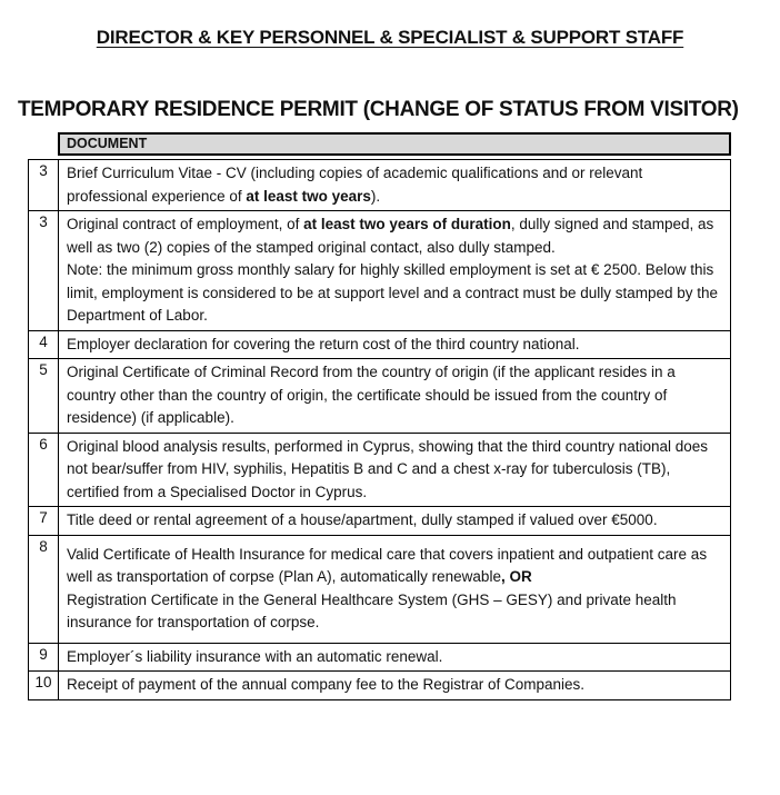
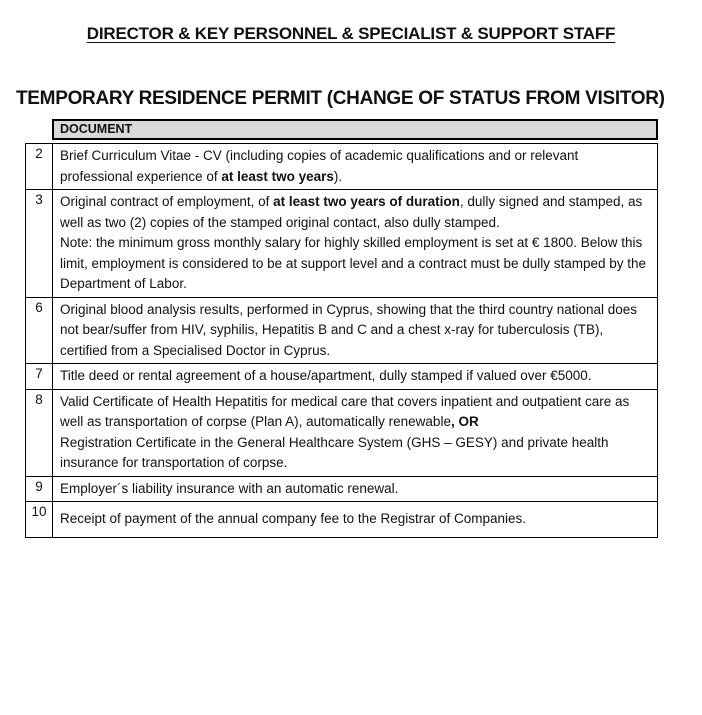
  DIRECTOR & KEY PERSONNEL & SPECIALIST & SUPPORT STAFF
  TEMPORARY RESIDENCE PERMIT (CHANGE OF STATUS FROM VISITOR)
  DOCUMENT
- 3	Brief Curriculum Vitae - CV (including copies of academic qualifications and or relevant professional experience of at least two years).
+ 2	Brief Curriculum Vitae - CV (including copies of academic qualifications and or relevant professional experience of at least two years).
- 3	Original contract of employment, of at least two years of duration, dully signed and stamped, as well as two (2) copies of the stamped original contact, also dully stamped.Note: the minimum gross monthly salary for highly skilled employment is set at € 2500. Below this limit, employment is considered to be at support level and a contract must be dully stamped by the Department of Labor.
+ 3	Original contract of employment, of at least two years of duration, dully signed and stamped, as well as two (2) copies of the stamped original contact, also dully stamped.Note: the minimum gross monthly salary for highly skilled employment is set at € 1800. Below this limit, employment is considered to be at support level and a contract must be dully stamped by the Department of Labor.
- 4	Employer declaration for covering the return cost of the third country national.
- 5	Original Certificate of Criminal Record from the country of origin (if the applicant resides in a country other than the country of origin, the certificate should be issued from the country of residence) (if applicable).
  6	Original blood analysis results, performed in Cyprus, showing that the third country national does not bear/suffer from HIV, syphilis, Hepatitis B and C and a chest x-ray for tuberculosis (TB), certified from a Specialised Doctor in Cyprus.
  7	Title deed or rental agreement of a house/apartment, dully stamped if valued over €5000.
- 8	Valid Certificate of Health Insurance for medical care that covers inpatient and outpatient care as well as transportation of corpse (Plan A), automatically renewable, ORRegistration Certificate in the General Healthcare System (GHS – GESY) and private health insurance for transportation of corpse.
+ 8	Valid Certificate of Health Hepatitis for medical care that covers inpatient and outpatient care as well as transportation of corpse (Plan A), automatically renewable, ORRegistration Certificate in the General Healthcare System (GHS – GESY) and private health insurance for transportation of corpse.
  9	Employer´s liability insurance with an automatic renewal.
  10	Receipt of payment of the annual company fee to the Registrar of Companies.
